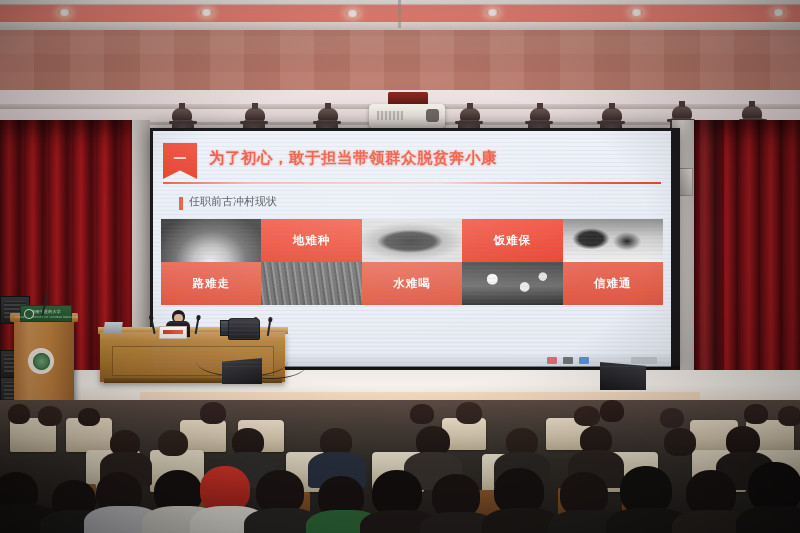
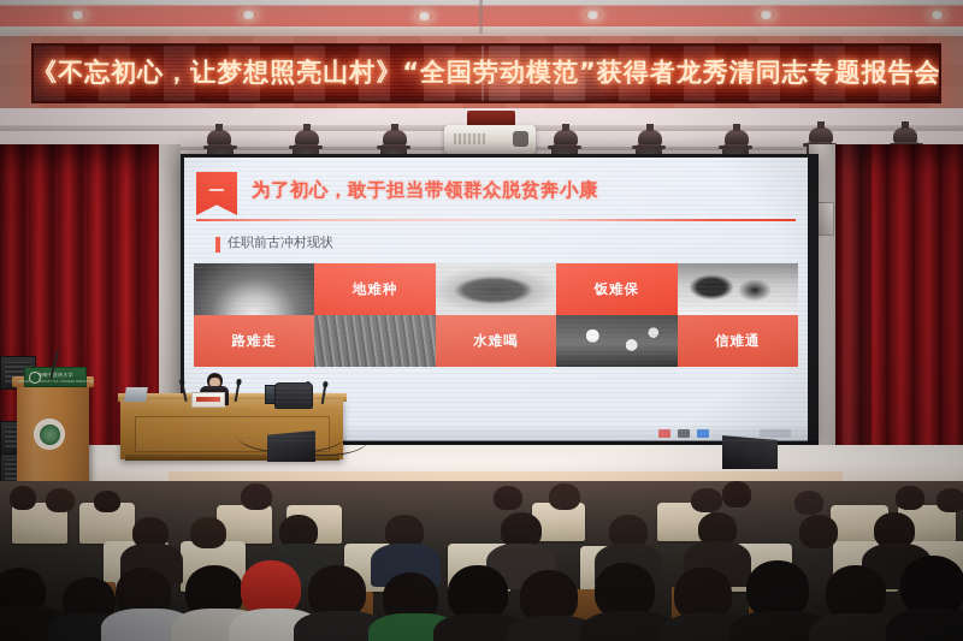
+ 《不忘初心，让梦想照亮山村》“全国劳动模范”获得者龙秀清同志专题报告会
